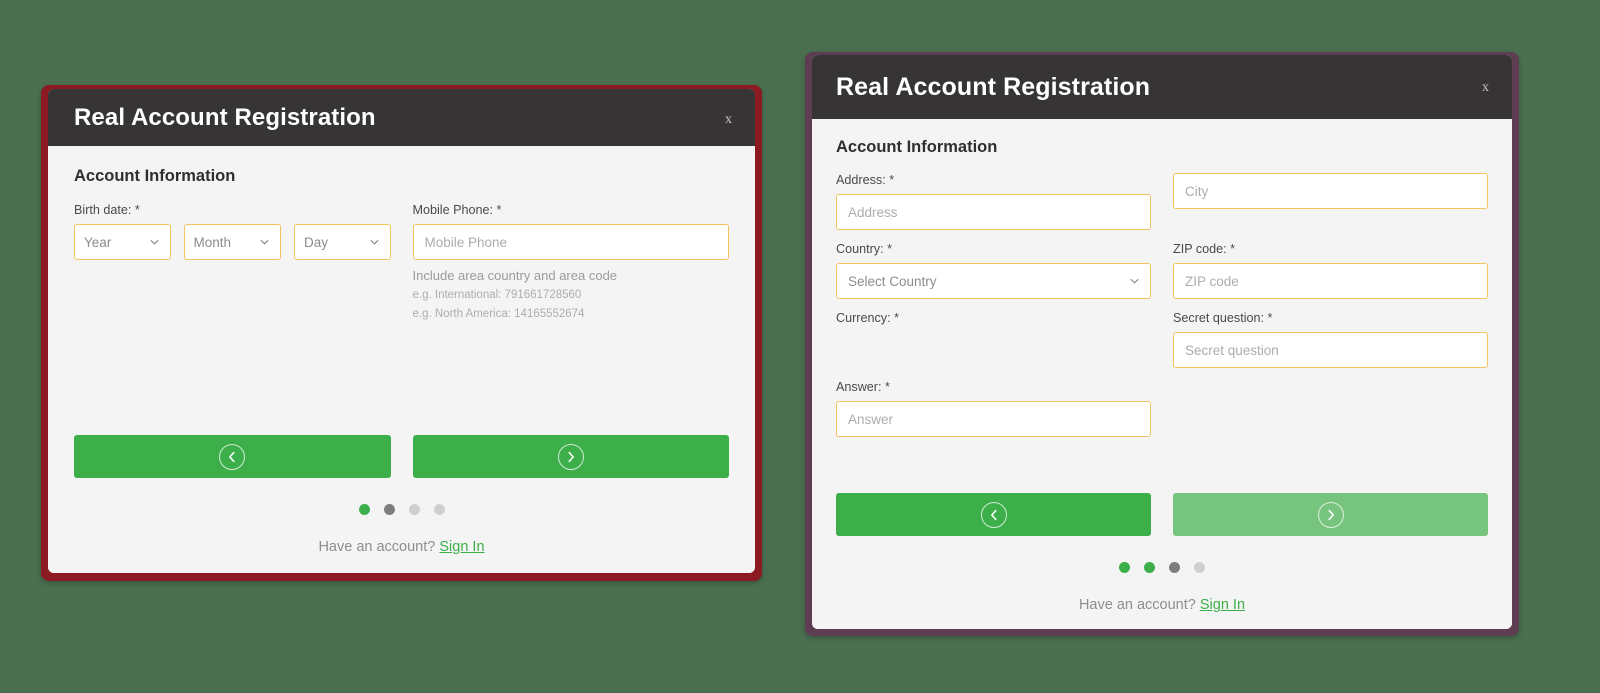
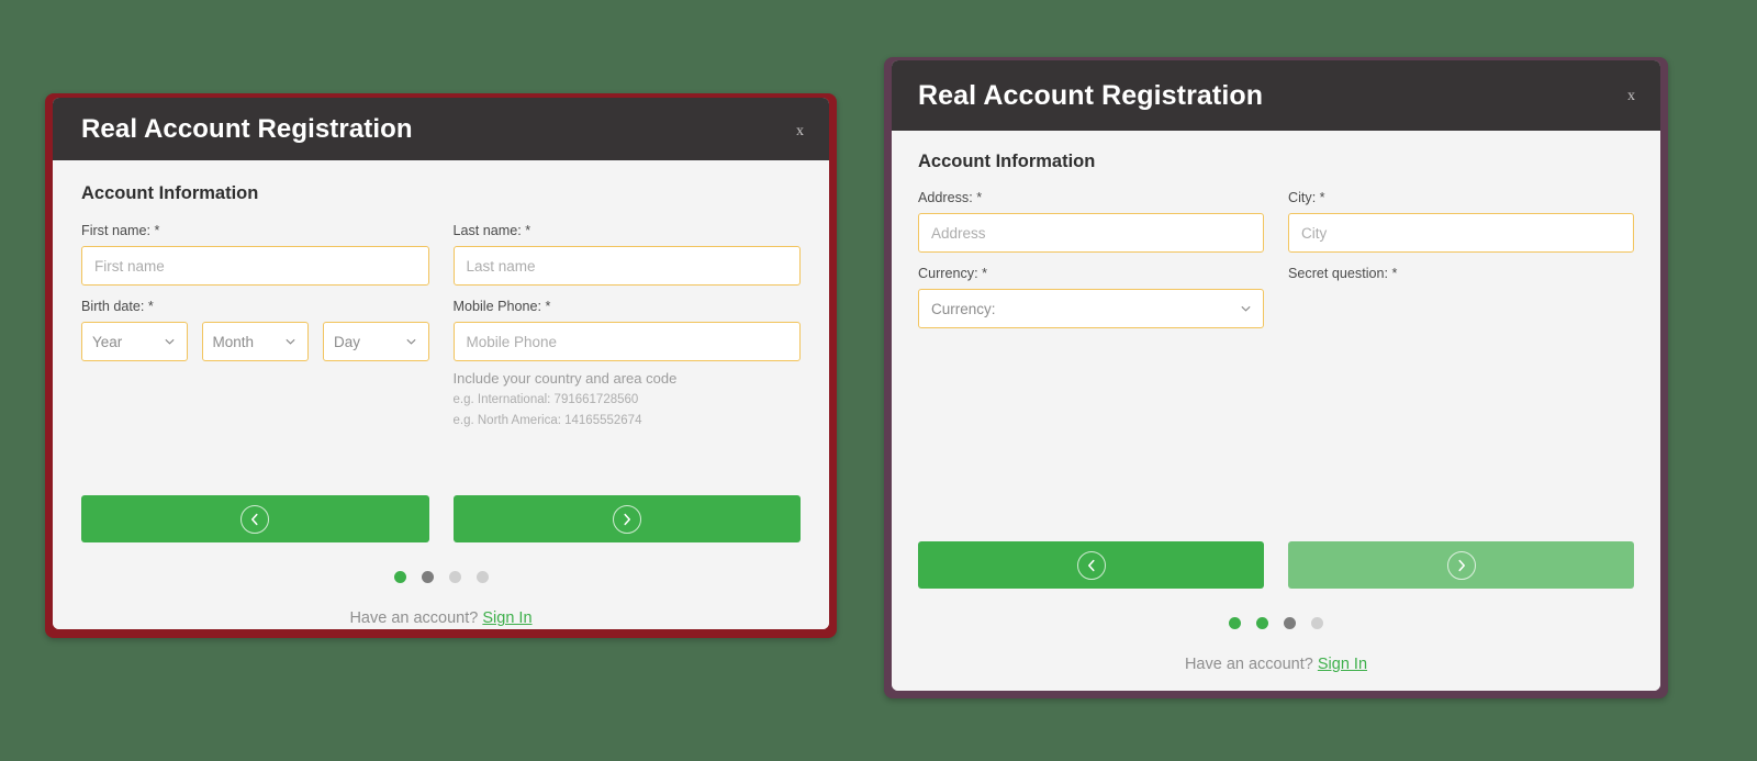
  Real Account Registration
  x
  Account Information
+ First name: *
+ First name
+ Last name: *
+ Last name
  Birth date: *
  Year
  Month
  Day
  Mobile Phone: *
  Mobile Phone
- Include area country and area code
+ Include your country and area code
  e.g. International: 791661728560
  e.g. North America: 14165552674
  Have an account? Sign In
  Real Account Registration
  x
  Account Information
  Address: *
  Address
+ City: *
  City
- Country: *
- Select Country
- ZIP code: *
- ZIP code
  Currency: *
+ Currency:
  Secret question: *
- Secret question
- Answer: *
- Answer
  Have an account? Sign In
